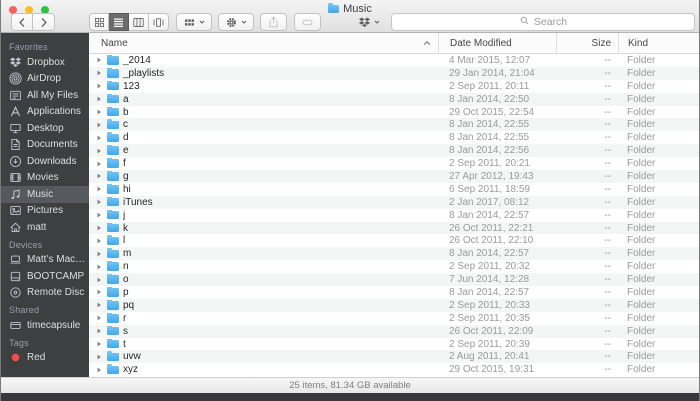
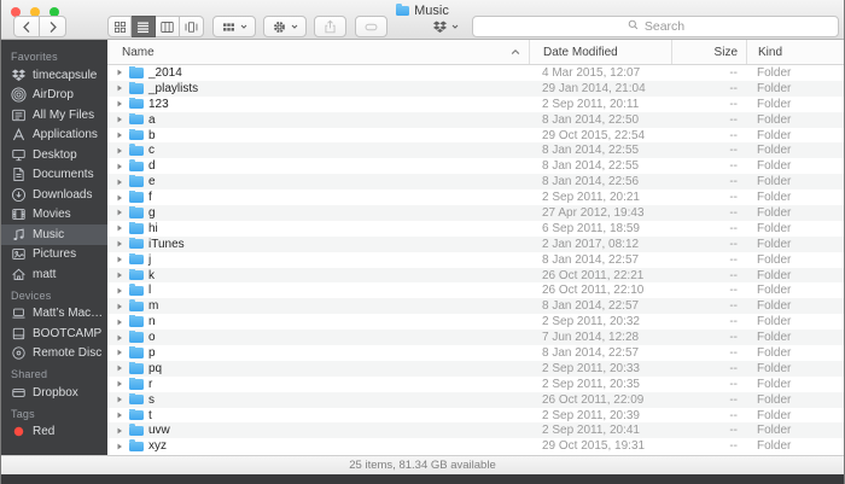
  Music
  Search
  Favorites
- Dropbox
+ timecapsule
  AirDrop
  All My Files
  Applications
  Desktop
  Documents
  Downloads
  Movies
  Music
  Pictures
  matt
  Devices
  Matt’s Mac…
  BOOTCAMP
  Remote Disc
  Shared
- timecapsule
+ Dropbox
  Tags
  Red
  Name
  Date Modified
  Size
  Kind
  _2014
  4 Mar 2015, 12:07
  --
  Folder
  _playlists
  29 Jan 2014, 21:04
  --
  Folder
  123
  2 Sep 2011, 20:11
  --
  Folder
  a
  8 Jan 2014, 22:50
  --
  Folder
  b
  29 Oct 2015, 22:54
  --
  Folder
  c
  8 Jan 2014, 22:55
  --
  Folder
  d
  8 Jan 2014, 22:55
  --
  Folder
  e
  8 Jan 2014, 22:56
  --
  Folder
  f
  2 Sep 2011, 20:21
  --
  Folder
  g
  27 Apr 2012, 19:43
  --
  Folder
  hi
  6 Sep 2011, 18:59
  --
  Folder
  iTunes
  2 Jan 2017, 08:12
  --
  Folder
  j
  8 Jan 2014, 22:57
  --
  Folder
  k
  26 Oct 2011, 22:21
  --
  Folder
  l
  26 Oct 2011, 22:10
  --
  Folder
  m
  8 Jan 2014, 22:57
  --
  Folder
  n
  2 Sep 2011, 20:32
  --
  Folder
  o
  7 Jun 2014, 12:28
  --
  Folder
  p
  8 Jan 2014, 22:57
  --
  Folder
  pq
  2 Sep 2011, 20:33
  --
  Folder
  r
  2 Sep 2011, 20:35
  --
  Folder
  s
  26 Oct 2011, 22:09
  --
  Folder
  t
  2 Sep 2011, 20:39
  --
  Folder
  uvw
- 2 Aug 2011, 20:41
+ 2 Sep 2011, 20:41
  --
  Folder
  xyz
  29 Oct 2015, 19:31
  --
  Folder
  25 items, 81.34 GB available
